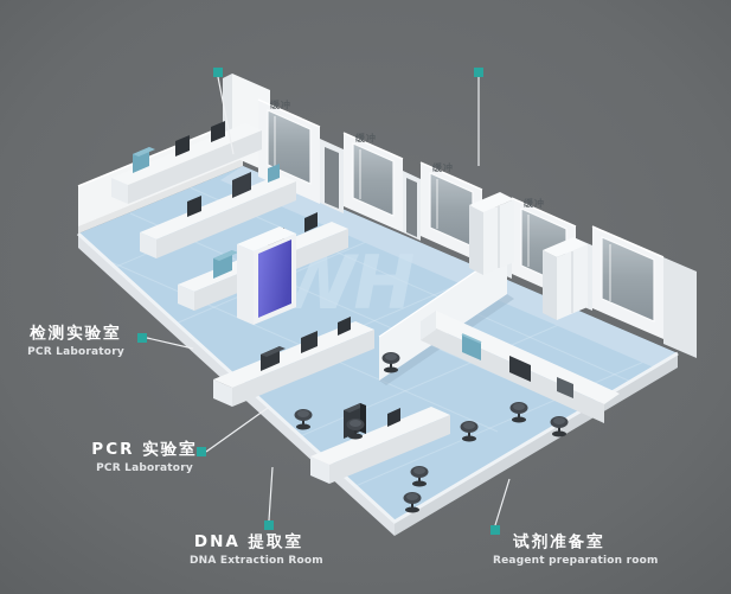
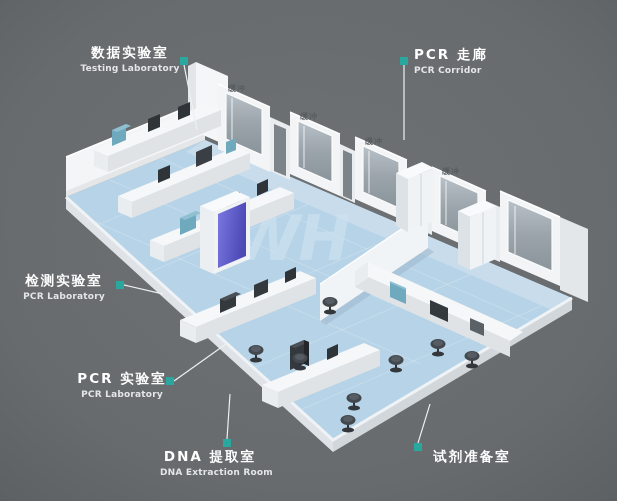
  WH
  缓冲
  缓冲
  缓冲
  缓冲
+ 数据实验室
+ Testing Laboratory
+ PCR 走廊
+ PCR Corridor
  检测实验室
  PCR Laboratory
  PCR 实验室
  PCR Laboratory
  DNA 提取室
  DNA Extraction Room
  试剂准备室
- Reagent preparation room
